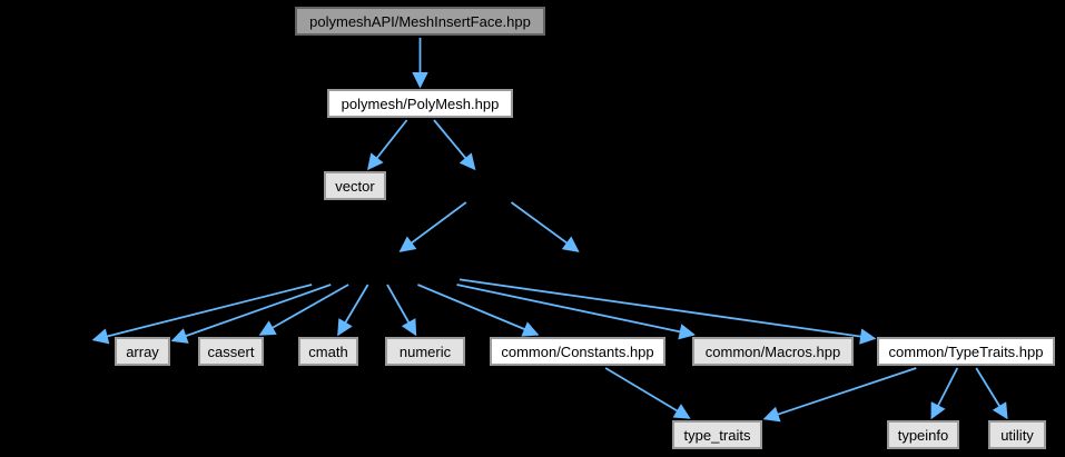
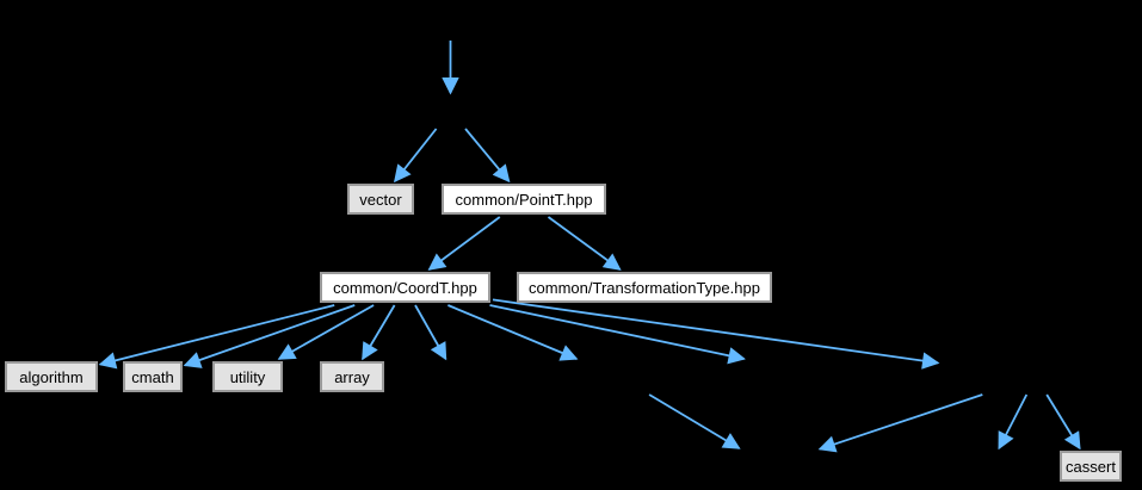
- polymeshAPI/MeshInsertFace.hpp
- polymesh/PolyMesh.hpp
  vector
+ common/PointT.hpp
+ common/CoordT.hpp
+ common/TransformationType.hpp
+ algorithm
- array
+ cmath
- cassert
+ utility
- cmath
+ array
- numeric
- common/Constants.hpp
- common/Macros.hpp
- common/TypeTraits.hpp
- type_traits
- typeinfo
- utility
+ cassert
